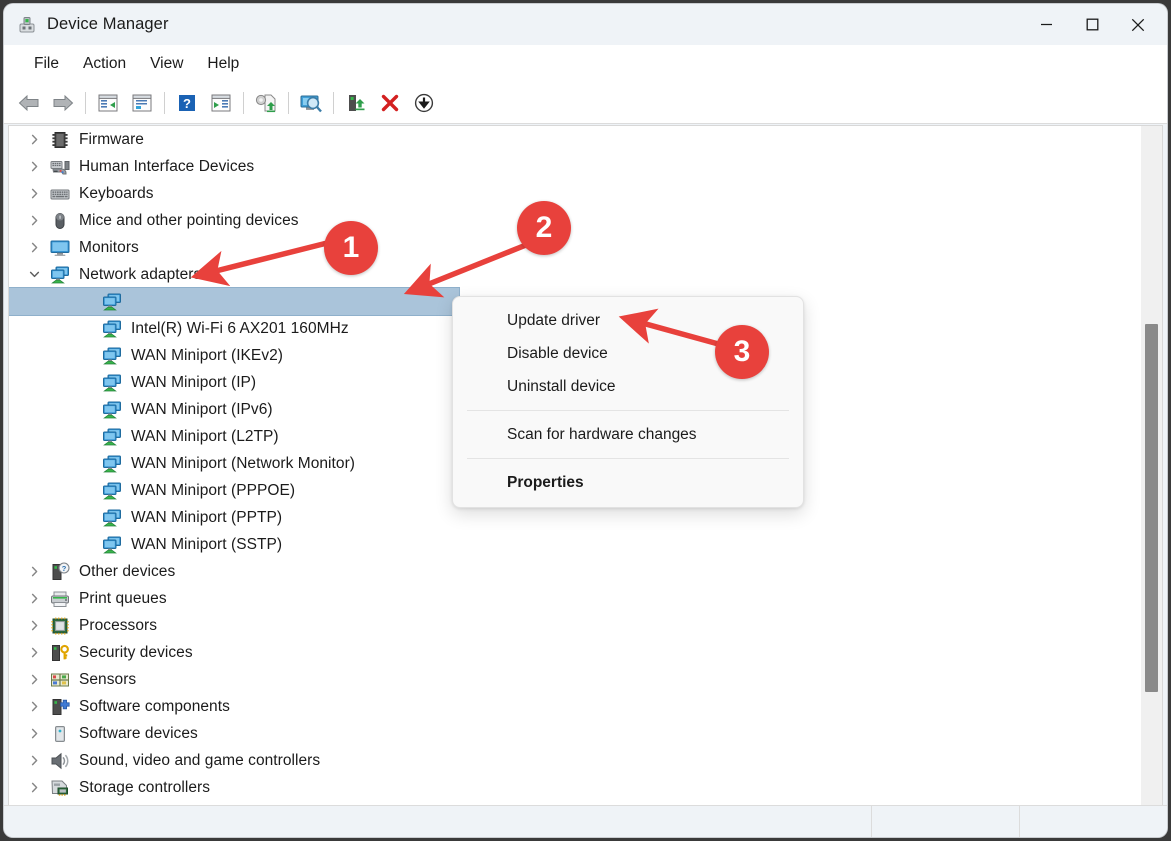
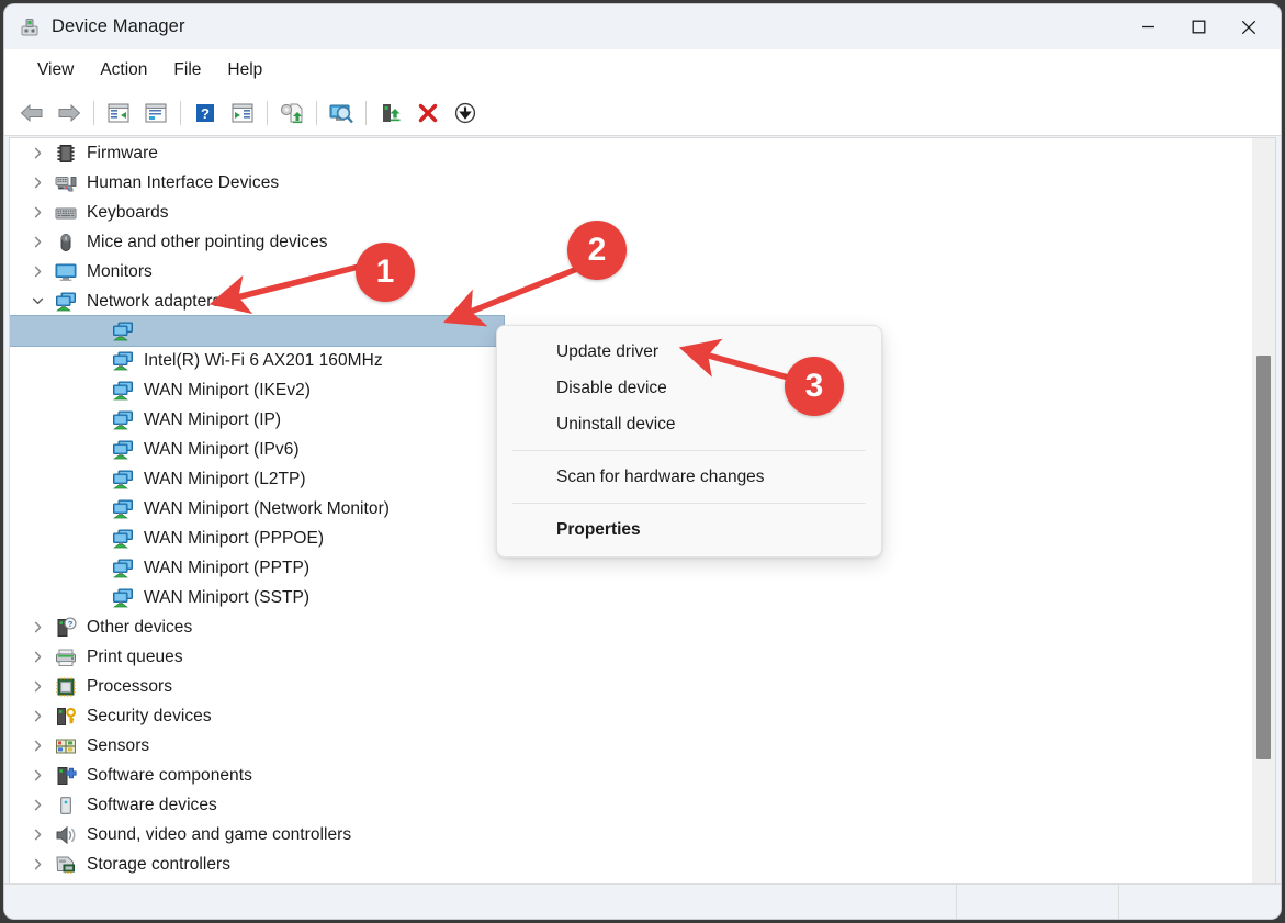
  Device Manager
- File
+ View
  Action
- View
+ File
  Help
  ?
  Firmware
  Human Interface Devices
  Keyboards
  Mice and other pointing devices
  Monitors
  Network adapter
  Intel(R) Wi-Fi 6 AX201 160MHz
  WAN Miniport (IKEv2)
  WAN Miniport (IP)
  WAN Miniport (IPv6)
  WAN Miniport (L2TP)
  WAN Miniport (Network Monitor)
  WAN Miniport (PPPOE)
  WAN Miniport (PPTP)
  WAN Miniport (SSTP)
  ?
  Other devices
  Print queues
  Processors
  Security devices
  Sensors
  Software components
  Software devices
  Sound, video and game controllers
  Storage controllers
  Update driver
  Disable device
  Uninstall device
  Scan for hardware changes
  Properties
  1
  2
  3
